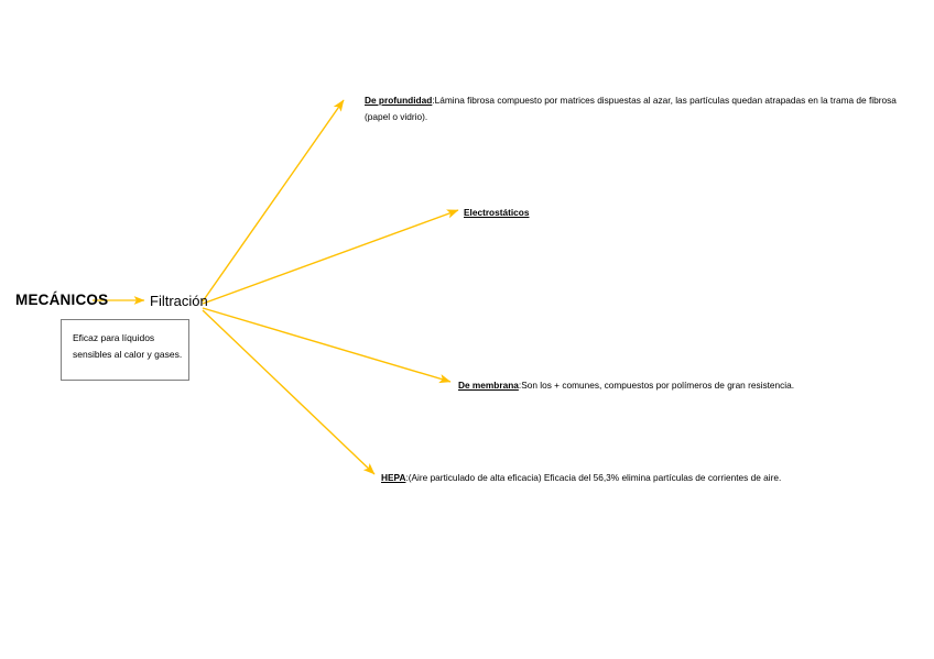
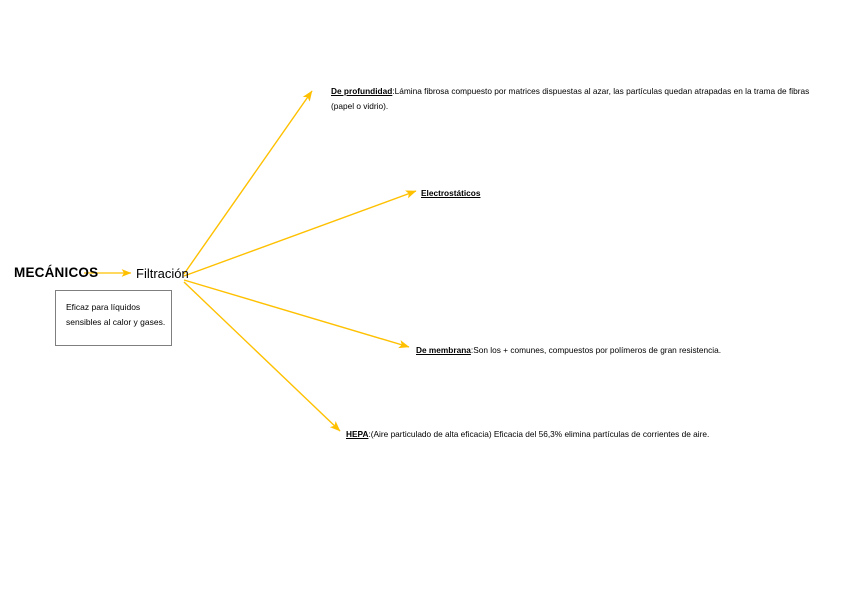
  MECÁNICOS
  Filtración
  Eficaz para líquidos sensibles al calor y gases.
- De profundidad:Lámina fibrosa compuesto por matrices dispuestas al azar, las partículas quedan atrapadas en la trama de fibrosa (papel o vidrio).
+ De profundidad:Lámina fibrosa compuesto por matrices dispuestas al azar, las partículas quedan atrapadas en la trama de fibras (papel o vidrio).
  Electrostáticos
  De membrana:Son los + comunes, compuestos por polímeros de gran resistencia.
  HEPA:(Aire particulado de alta eficacia) Eficacia del 56,3% elimina partículas de corrientes de aire.
